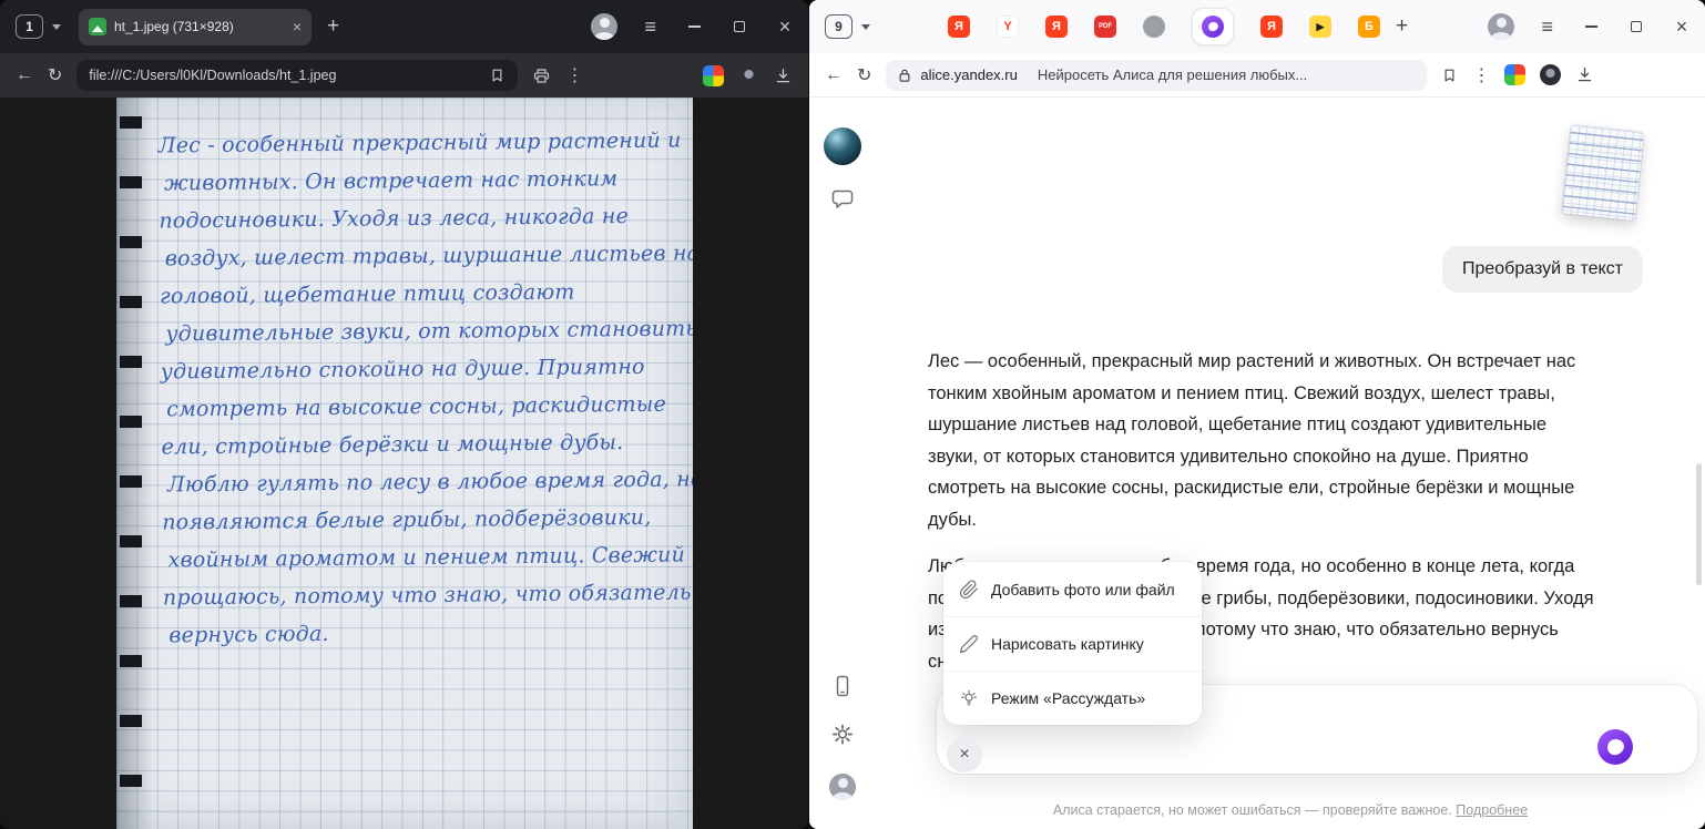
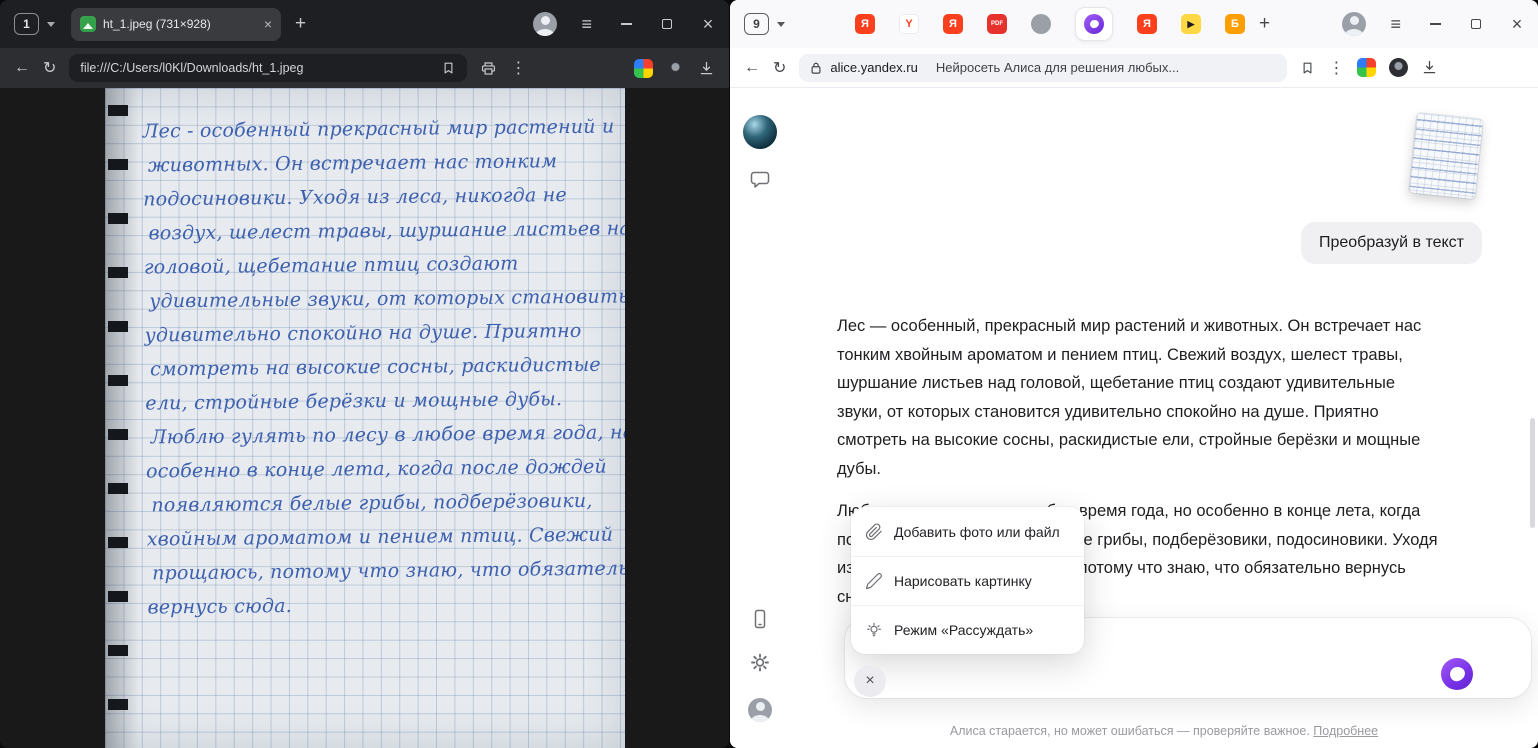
  1
  ht_1.jpeg (731×928)
  ×
  +
  ≡
  ×
  ←
  ↻
  file:///C:/Users/l0Kl/Downloads/ht_1.jpeg
  ⋮
  Лес - особенный прекрасный мир растений и
  животных. Он встречает нас тонким
  подосиновики. Уходя из леса, никогда не
  воздух, шелест травы, шуршание листьев н
  головой, щебетание птиц создают
  удивительные звуки, от которых становить
  удивительно спокойно на душе. Приятно
  смотреть на высокие сосны, раскидистые
  ели, стройные берёзки и мощные дубы.
  Люблю гулять по лесу в любое время года, н
+ особенно в конце лета, когда после дождей
  появляются белые грибы, подберёзовики,
  хвойным ароматом и пением птиц. Свежий
  прощаюсь, потому что знаю, что обязатель
  вернусь сюда.
  9
  Я
  Y
  Я
  Я
  ▶
  Б
  +
  ≡
  ×
  ←
  ↻
  alice.yandex.ru
  Нейросеть Алиса для решения любых...
  ⋮
  Преобразуй в текст
  Лес — особенный, прекрасный мир растений и животных. Он встречает нас тонким хвойным ароматом и пением птиц. Свежий воздух, шелест травы, шуршание листьев над головой, щебетание птиц создают удивительные звуки, от которых становится удивительно спокойно на душе. Приятно смотреть на высокие сосны, раскидистые ели, стройные берёзки и мощные дубы.
  Добавить фото или файл
  Нарисовать картинку
  Режим «Рассуждать»
  ×
  Алиса старается, но может ошибаться — проверяйте важное. Подробнее
